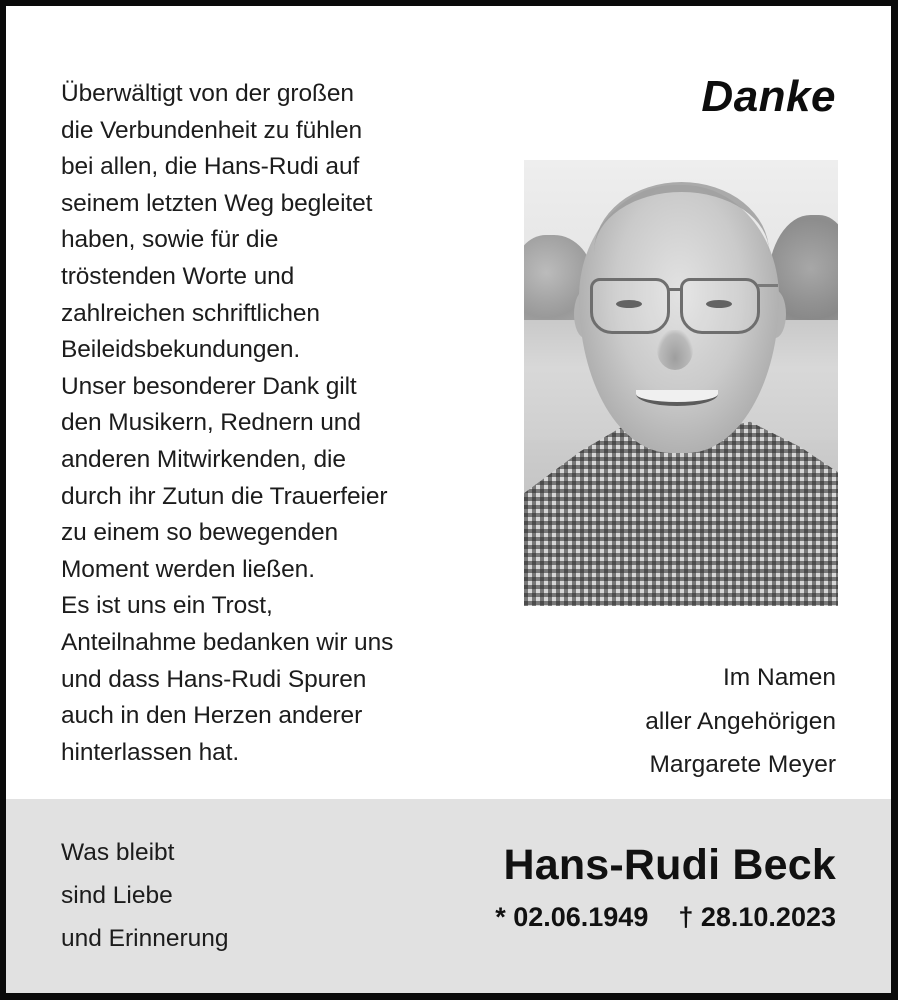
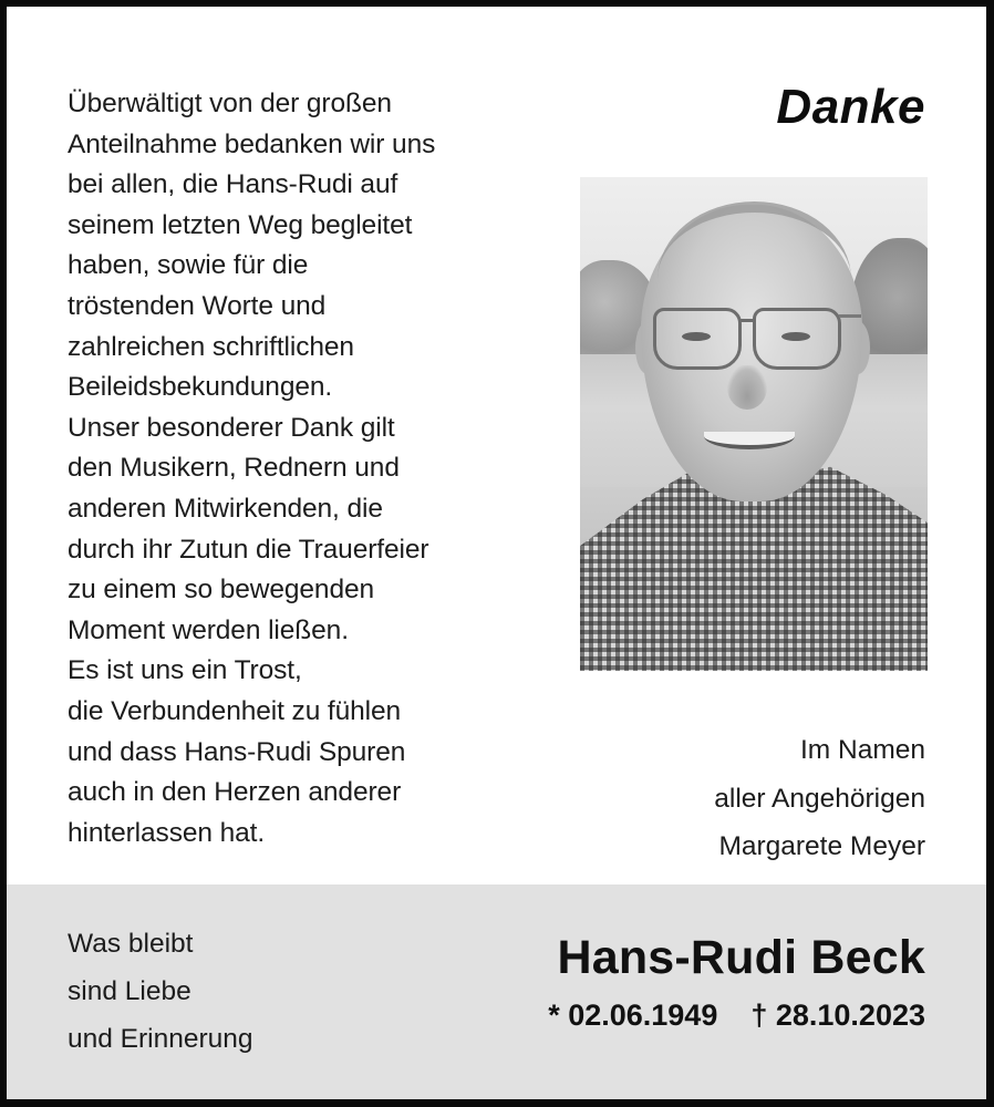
  Überwältigt von der großen
- die Verbundenheit zu fühlen
+ Anteilnahme bedanken wir uns
  bei allen, die Hans-Rudi auf
  seinem letzten Weg begleitet
  haben, sowie für die
  tröstenden Worte und
  zahlreichen schriftlichen
  Beileidsbekundungen.
  Unser besonderer Dank gilt
  den Musikern, Rednern und
  anderen Mitwirkenden, die
  durch ihr Zutun die Trauerfeier
  zu einem so bewegenden
  Moment werden ließen.
  Es ist uns ein Trost,
- Anteilnahme bedanken wir uns
+ die Verbundenheit zu fühlen
  und dass Hans-Rudi Spuren
  auch in den Herzen anderer
  hinterlassen hat.
  Danke
  Im Namen
  aller Angehörigen
  Margarete Meyer
  Was bleibt
  sind Liebe
  und Erinnerung
  Hans-Rudi Beck
  * 02.06.1949 † 28.10.2023
